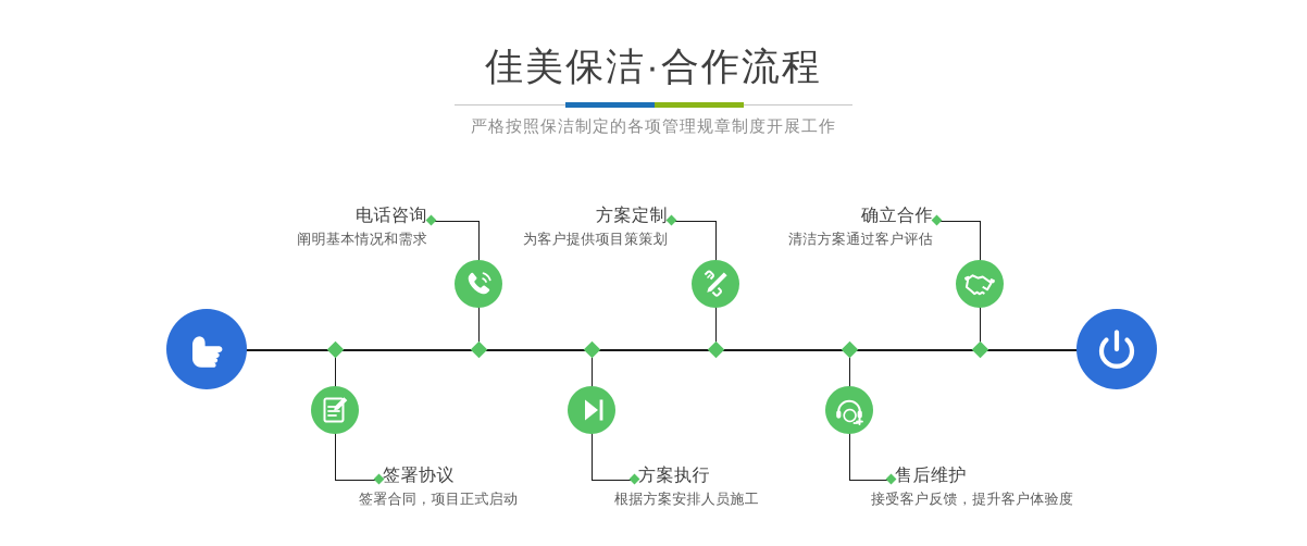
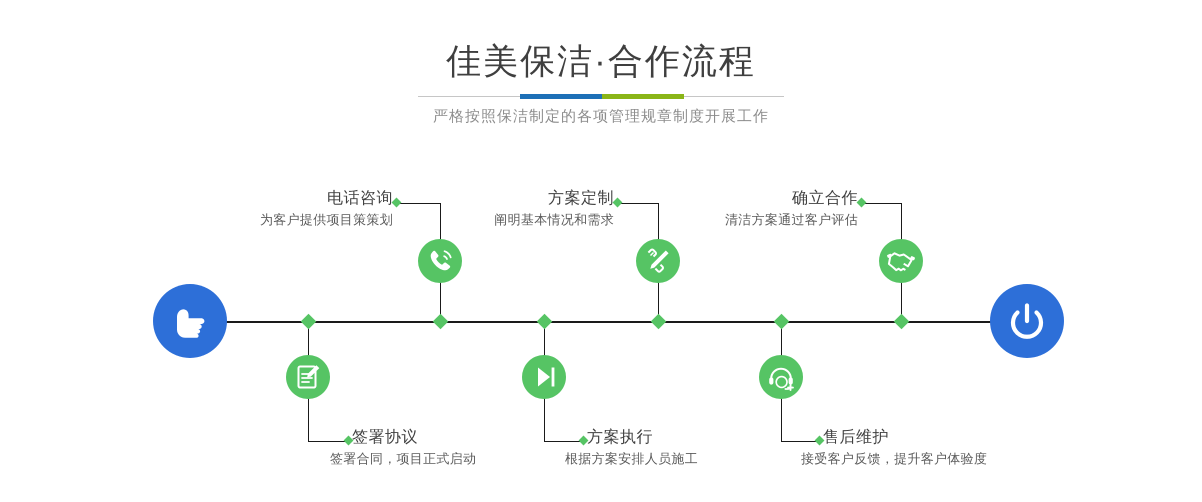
  佳美保洁·合作流程
  严格按照保洁制定的各项管理规章制度开展工作
  电话咨询
- 阐明基本情况和需求
+ 为客户提供项目策策划
  签署协议
  签署合同，项目正式启动
  方案定制
- 为客户提供项目策策划
+ 阐明基本情况和需求
  方案执行
  根据方案安排人员施工
  确立合作
  清洁方案通过客户评估
  售后维护
  接受客户反馈，提升客户体验度
